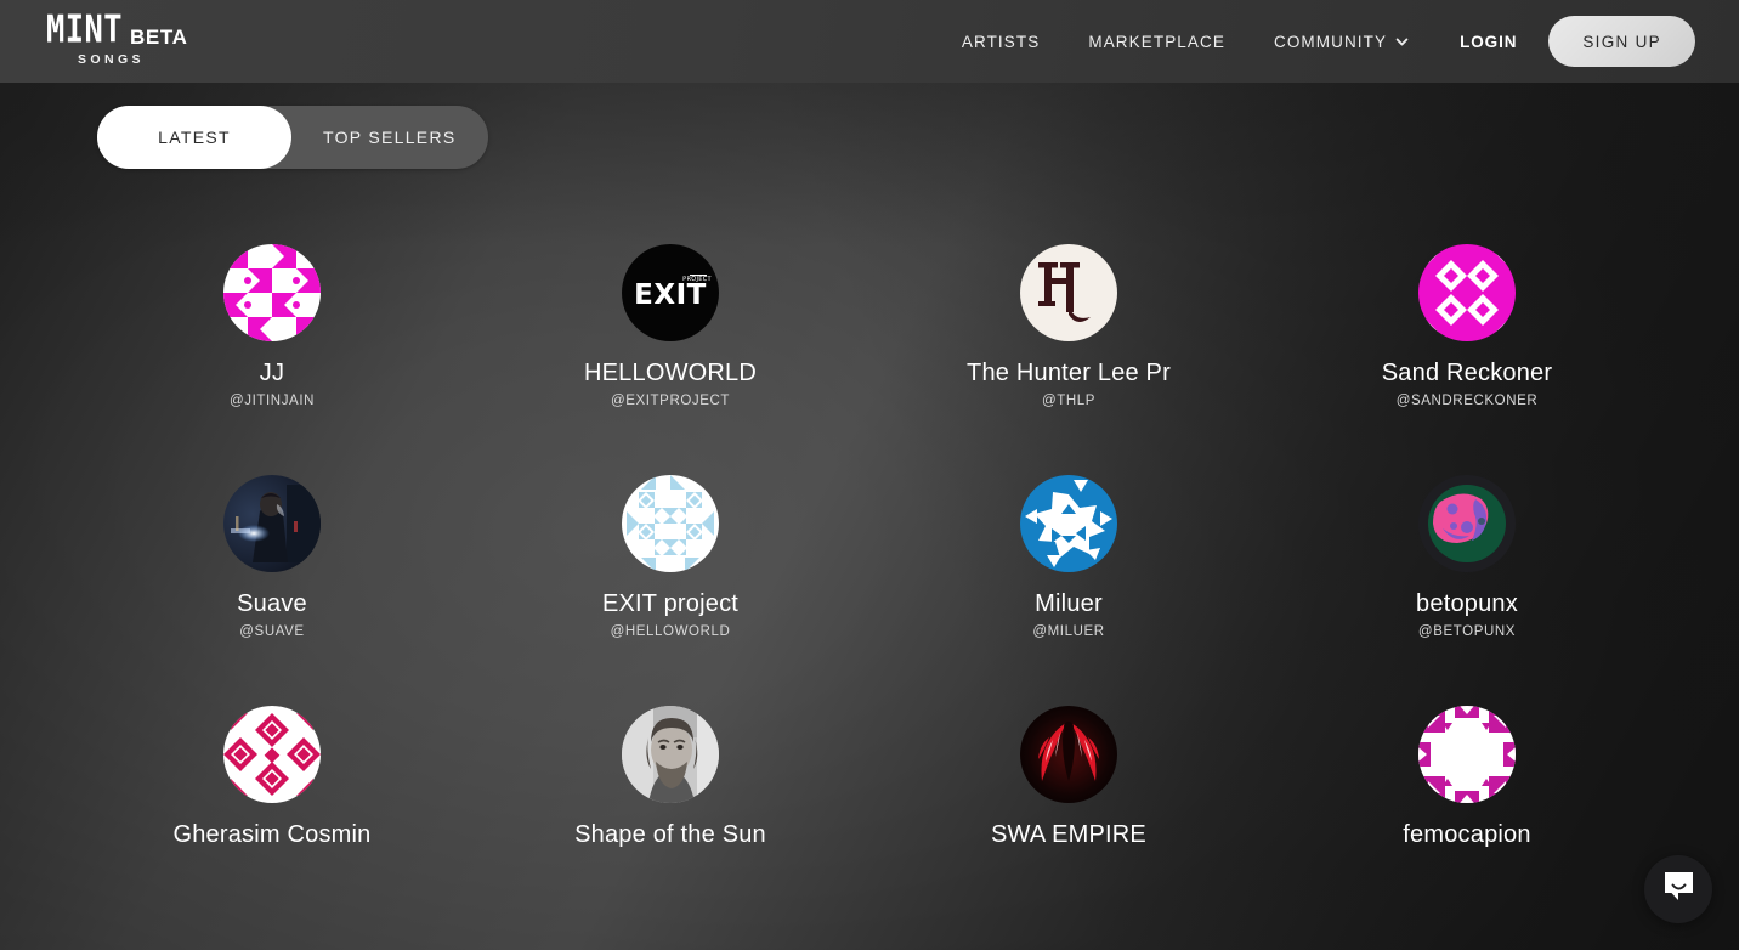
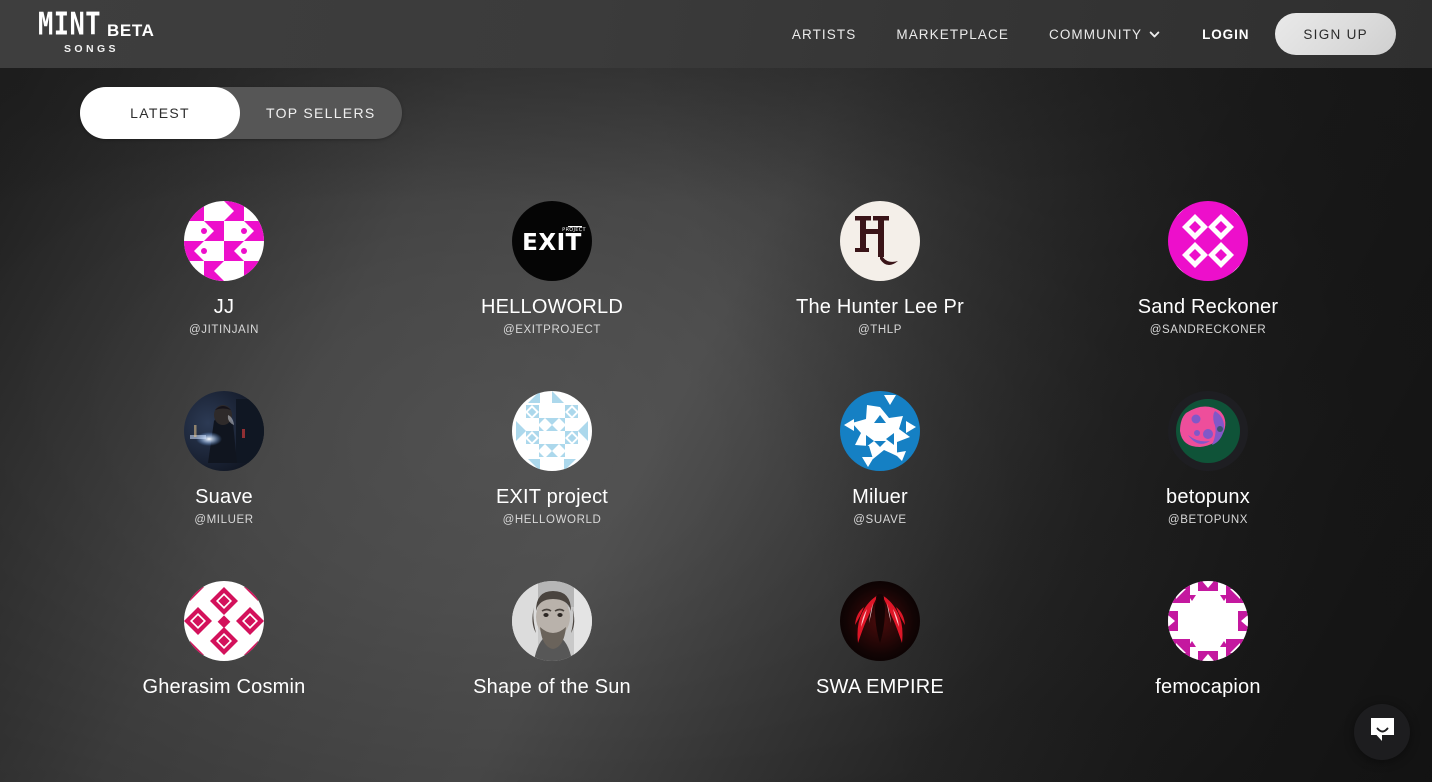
  MINT
  BETA
  SONGS
  ARTISTS
  MARKETPLACE
  COMMUNITY
  LOGIN
  SIGN UP
  LATEST
  TOP SELLERS
  JJ
  @JITINJAIN
  EXIT
  HELLOWORLD
  @EXITPROJECT
  The Hunter Lee Pr
  @THLP
  Sand Reckoner
  @SANDRECKONER
  Suave
- @SUAVE
+ @MILUER
  EXIT project
  @HELLOWORLD
  Miluer
- @MILUER
+ @SUAVE
  betopunx
  @BETOPUNX
  Gherasim Cosmin
  Shape of the Sun
  SWA EMPIRE
  femocapion
